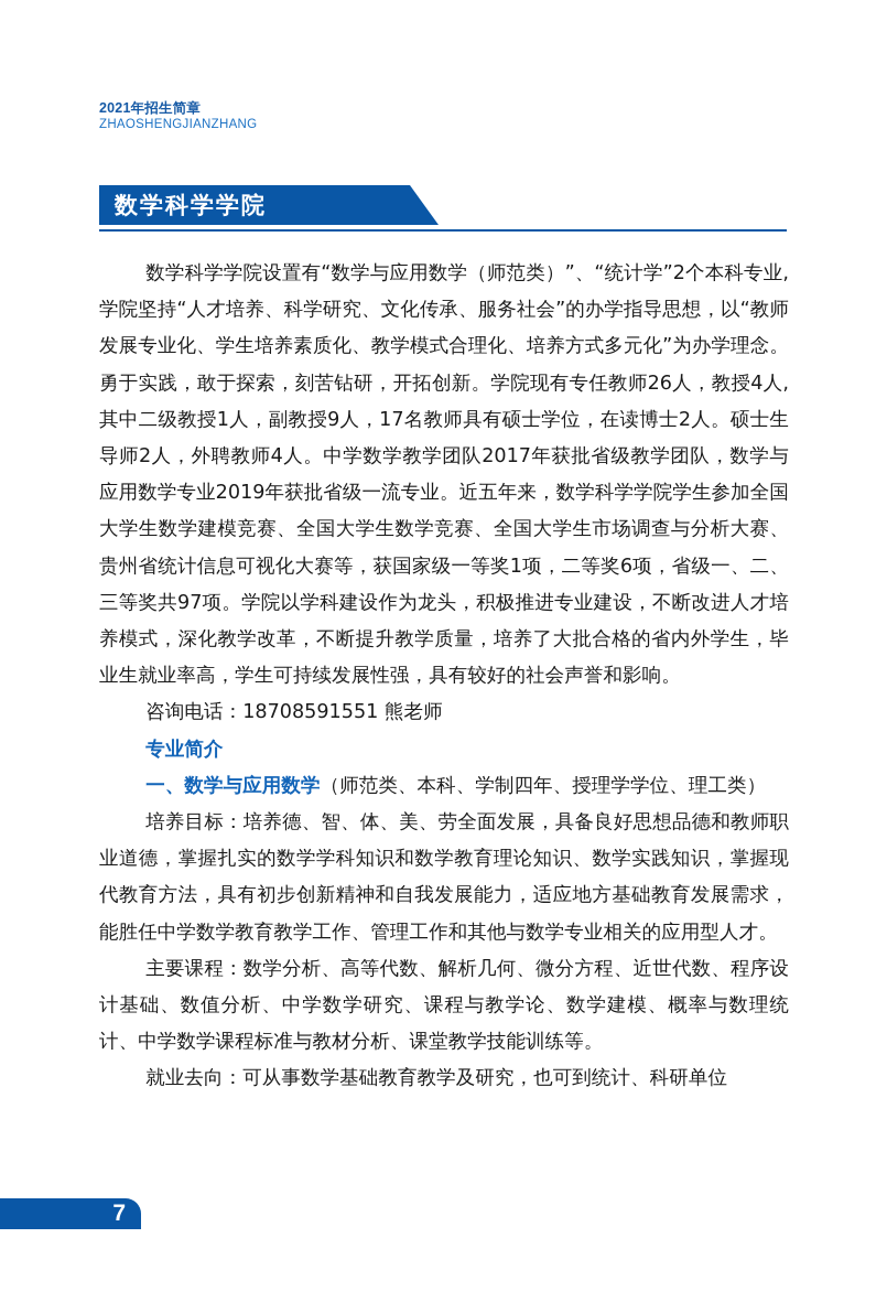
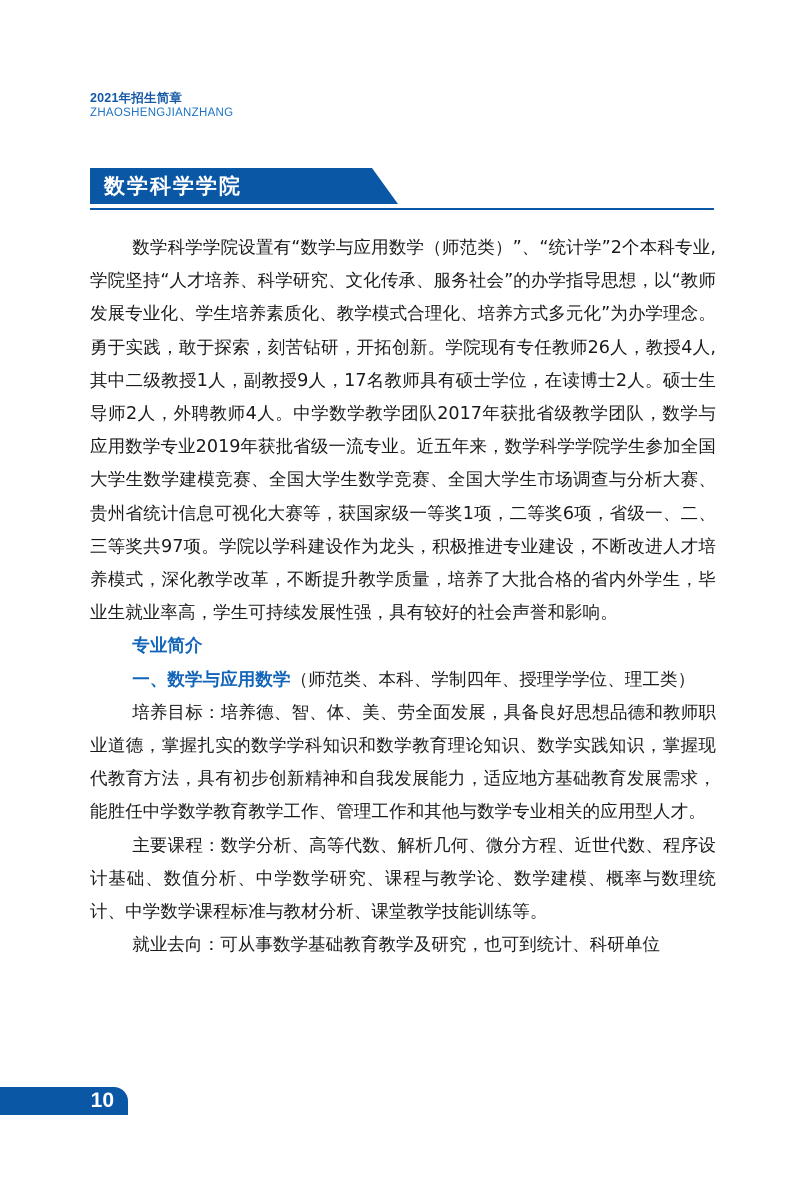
  2021年招生简章
  ZHAOSHENGJIANZHANG
  数学科学学院
  数学科学学院设置有“数学与应用数学（师范类）”、“统计学”2个本科专业,学院坚持“人才培养、科学研究、文化传承、服务社会”的办学指导思想，以“教师发展专业化、学生培养素质化、教学模式合理化、培养方式多元化”为办学理念。勇于实践，敢于探索，刻苦钻研，开拓创新。学院现有专任教师26人，教授4人,其中二级教授1人，副教授9人，17名教师具有硕士学位，在读博士2人。硕士生导师2人，外聘教师4人。中学数学教学团队2017年获批省级教学团队，数学与应用数学专业2019年获批省级一流专业。近五年来，数学科学学院学生参加全国大学生数学建模竞赛、全国大学生数学竞赛、全国大学生市场调查与分析大赛、贵州省统计信息可视化大赛等，获国家级一等奖1项，二等奖6项，省级一、二、三等奖共97项。学院以学科建设作为龙头，积极推进专业建设，不断改进人才培养模式，深化教学改革，不断提升教学质量，培养了大批合格的省内外学生，毕业生就业率高，学生可持续发展性强，具有较好的社会声誉和影响。
- 咨询电话：18708591551 熊老师
  专业简介
  一、数学与应用数学（师范类、本科、学制四年、授理学学位、理工类）
  培养目标：培养德、智、体、美、劳全面发展，具备良好思想品德和教师职业道德，掌握扎实的数学学科知识和数学教育理论知识、数学实践知识，掌握现代教育方法，具有初步创新精神和自我发展能力，适应地方基础教育发展需求，能胜任中学数学教育教学工作、管理工作和其他与数学专业相关的应用型人才。
  主要课程：数学分析、高等代数、解析几何、微分方程、近世代数、程序设计基础、数值分析、中学数学研究、课程与教学论、数学建模、概率与数理统计、中学数学课程标准与教材分析、课堂教学技能训练等。
  就业去向：可从事数学基础教育教学及研究，也可到统计、科研单位
- 7
+ 10
